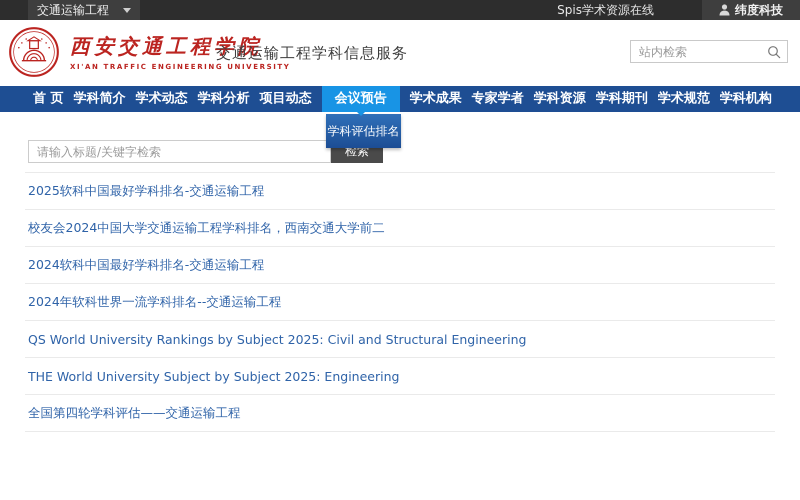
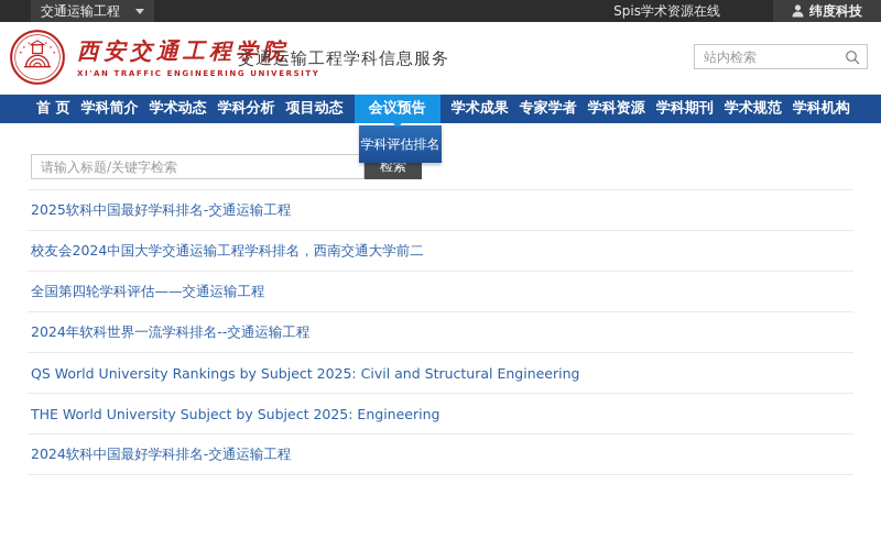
  交通运输工程
  Spis学术资源在线
  纬度科技
  西安交通工程学院
  XI'AN TRAFFIC ENGINEERING UNIVERSITY
  交通运输工程学科信息服务
  站内检索
  首 页
  学科简介
  学术动态
  学科分析
  项目动态
  会议预告
  学术成果
  专家学者
  学科资源
  学科期刊
  学术规范
  学科机构
  学科评估排名
  请输入标题/关键字检索
  检索
  2025软科中国最好学科排名-交通运输工程
  校友会2024中国大学交通运输工程学科排名，西南交通大学前二
- 2024软科中国最好学科排名-交通运输工程
+ 全国第四轮学科评估——交通运输工程
  2024年软科世界一流学科排名--交通运输工程
  QS World University Rankings by Subject 2025: Civil and Structural Engineering
  THE World University Subject by Subject 2025: Engineering
- 全国第四轮学科评估——交通运输工程
+ 2024软科中国最好学科排名-交通运输工程
